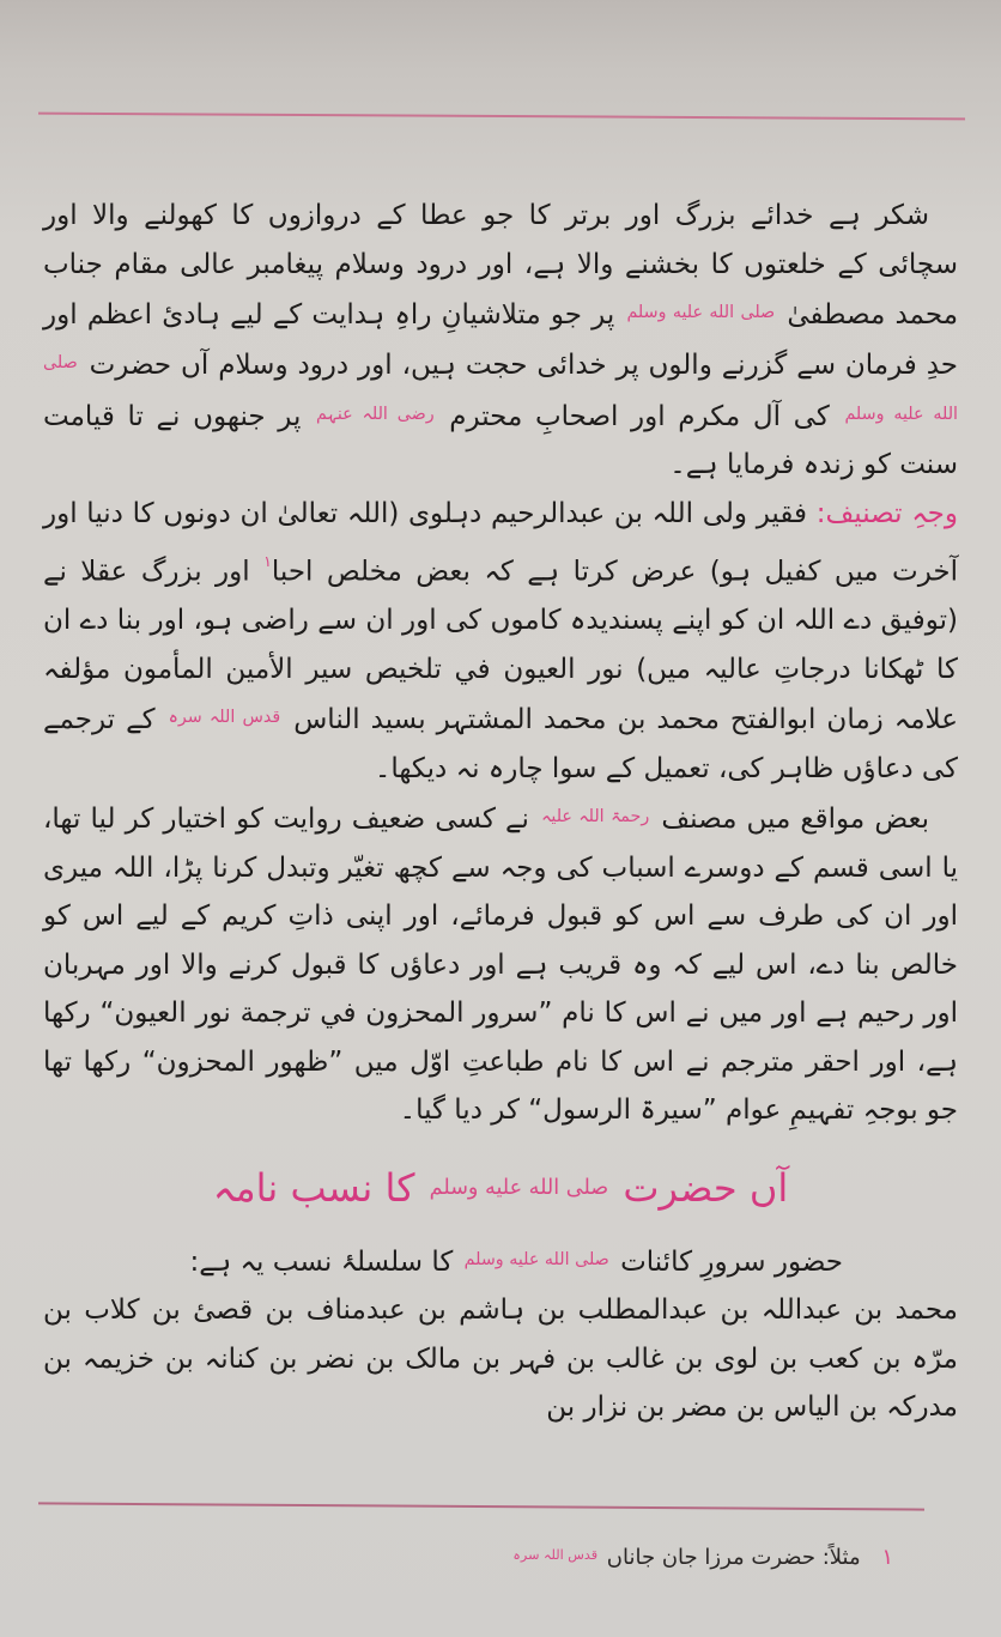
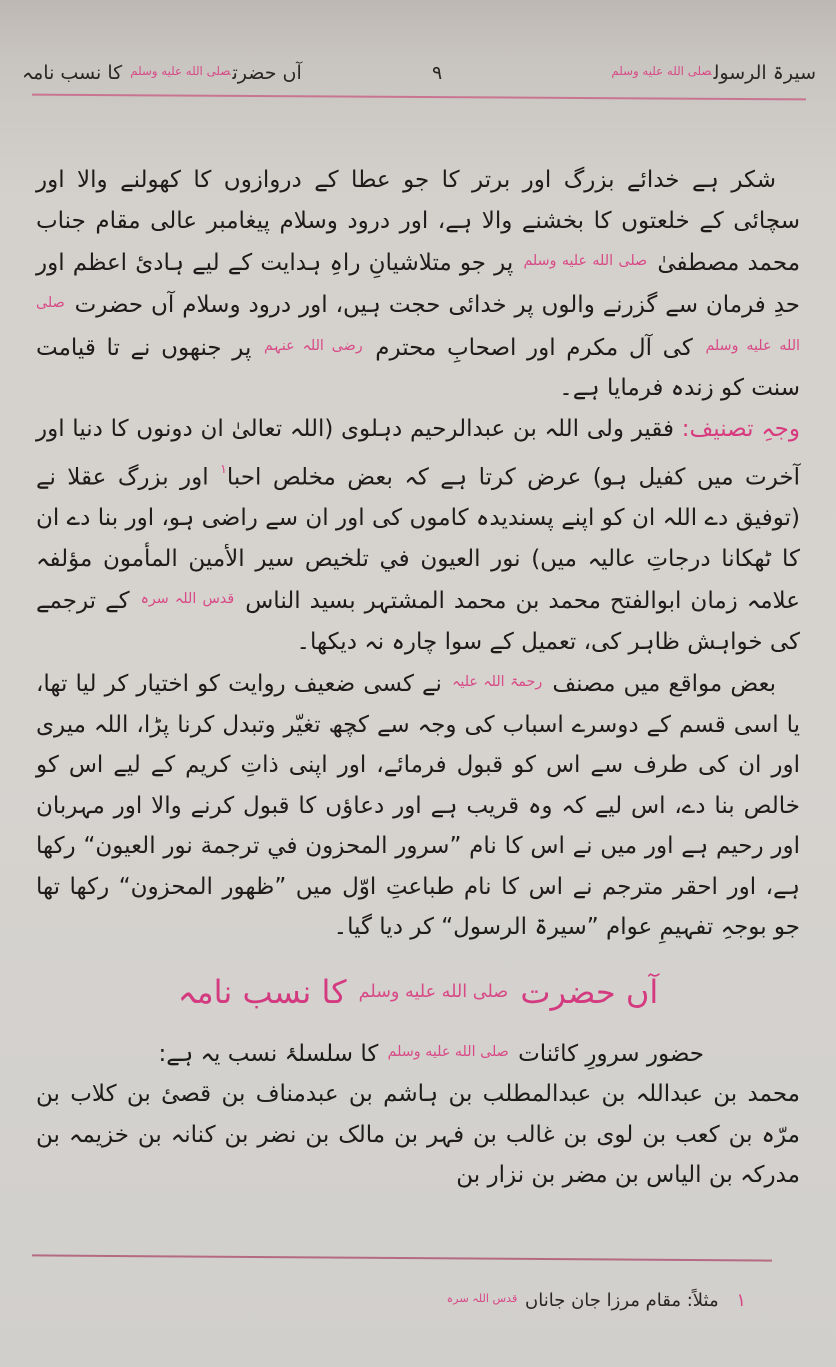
+ سیرۃ الرسولصلى الله عليه وسلم
+ ۹
+ آں حضرتصلى الله عليه وسلم کا نسب نامہ
  شکر ہے خدائے بزرگ اور برتر کا جو عطا کے دروازوں کا کھولنے والا اور سچائی کے خلعتوں کا بخشنے والا ہے، اور درود وسلام پیغامبر عالی مقام جناب محمد مصطفیٰ صلى الله عليه وسلم پر جو متلاشیانِ راہِ ہدایت کے لیے ہادیٔ اعظم اور حدِ فرمان سے گزرنے والوں پر خدائی حجت ہیں، اور درود وسلام آں حضرت صلى الله عليه وسلم کی آل مکرم اور اصحابِ محترم رضی اللہ عنہم پر جنھوں نے تا قیامت سنت کو زندہ فرمایا ہے۔
- وجہِ تصنیف: فقیر ولی اللہ بن عبدالرحیم دہلوی (اللہ تعالیٰ ان دونوں کا دنیا اور آخرت میں کفیل ہو) عرض کرتا ہے کہ بعض مخلص احبا۱ اور بزرگ عقلا نے (توفیق دے اللہ ان کو اپنے پسندیدہ کاموں کی اور ان سے راضی ہو، اور بنا دے ان کا ٹھکانا درجاتِ عالیہ میں) نور العیون في تلخیص سیر الأمین المأمون مؤلفہ علامہ زمان ابوالفتح محمد بن محمد المشتہر بسید الناس قدس اللہ سرہ کے ترجمے کی دعاؤں ظاہر کی، تعمیل کے سوا چارہ نہ دیکھا۔
+ وجہِ تصنیف: فقیر ولی اللہ بن عبدالرحیم دہلوی (اللہ تعالیٰ ان دونوں کا دنیا اور آخرت میں کفیل ہو) عرض کرتا ہے کہ بعض مخلص احبا۱ اور بزرگ عقلا نے (توفیق دے اللہ ان کو اپنے پسندیدہ کاموں کی اور ان سے راضی ہو، اور بنا دے ان کا ٹھکانا درجاتِ عالیہ میں) نور العیون في تلخیص سیر الأمین المأمون مؤلفہ علامہ زمان ابوالفتح محمد بن محمد المشتہر بسید الناس قدس اللہ سرہ کے ترجمے کی خواہش ظاہر کی، تعمیل کے سوا چارہ نہ دیکھا۔
  بعض مواقع میں مصنف رحمۃ اللہ علیہ نے کسی ضعیف روایت کو اختیار کر لیا تھا، یا اسی قسم کے دوسرے اسباب کی وجہ سے کچھ تغیّر وتبدل کرنا پڑا، اللہ میری اور ان کی طرف سے اس کو قبول فرمائے، اور اپنی ذاتِ کریم کے لیے اس کو خالص بنا دے، اس لیے کہ وہ قریب ہے اور دعاؤں کا قبول کرنے والا اور مہربان اور رحیم ہے اور میں نے اس کا نام ”سرور المحزون في ترجمة نور العیون“ رکھا ہے، اور احقر مترجم نے اس کا نام طباعتِ اوّل میں ”ظهور المحزون“ رکھا تھا جو بوجہِ تفہیمِ عوام ”سیرۃ الرسول“ کر دیا گیا۔
  آں حضرت صلى الله عليه وسلم کا نسب نامہ
  حضور سرورِ کائنات صلى الله عليه وسلم کا سلسلۂ نسب یہ ہے:
  محمد بن عبداللہ بن عبدالمطلب بن ہاشم بن عبدمناف بن قصیٔ بن کلاب بن مرّہ بن کعب بن لوی بن غالب بن فہر بن مالک بن نضر بن کنانہ بن خزیمہ بن مدرکہ بن الیاس بن مضر بن نزار بن
- ۱ مثلاً: حضرت مرزا جان جاناں قدس اللہ سرہ
+ ۱ مثلاً: مقام مرزا جان جاناں قدس اللہ سرہ
